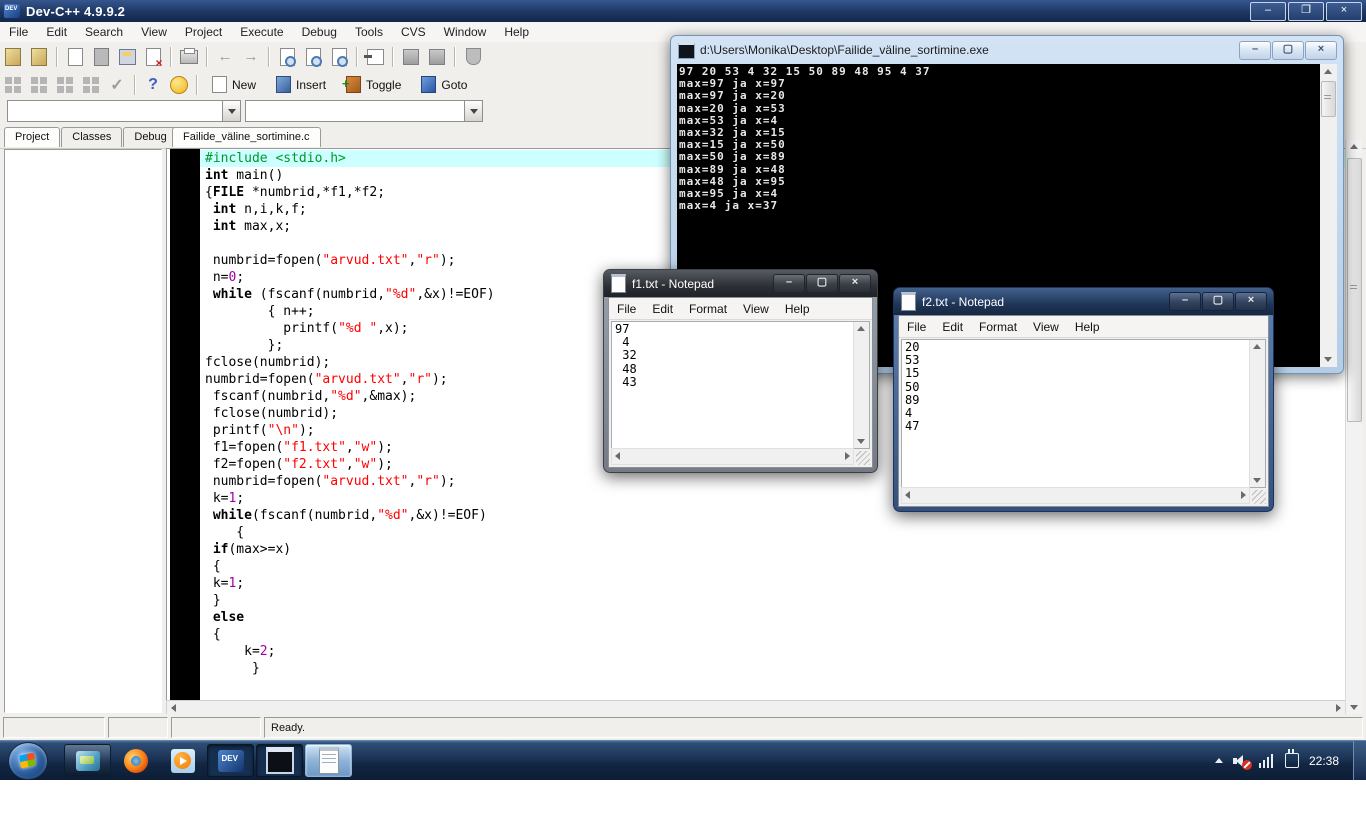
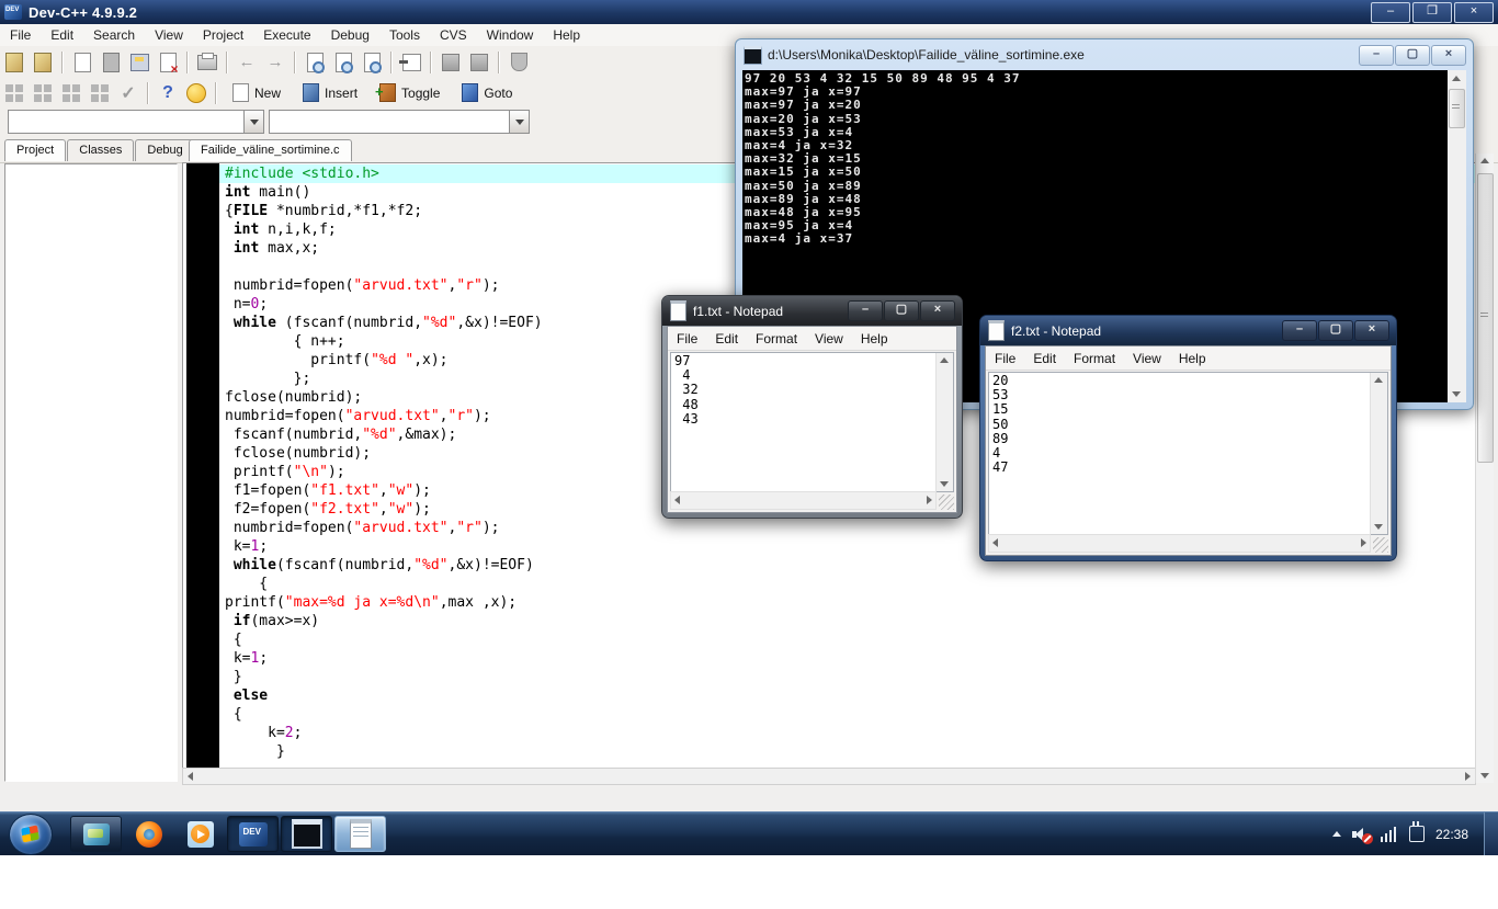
  Dev-C++ 4.9.9.2
  –
  ❐
  ×
  File
  Edit
  Search
  View
  Project
  Execute
  Debug
  Tools
  CVS
  Window
  Help
  ←
  →
  ✓
  ?
  New
  Insert
  Toggle
  Goto
  Project Classes Debug
  Failide_väline_sortimine.c
  #include <stdio.h>
  int main()
  {FILE *numbrid,*f1,*f2;
  int n,i,k,f;
  int max,x;
  numbrid=fopen("arvud.txt","r");
  n=0;
  while (fscanf(numbrid,"%d",&x)!=EOF)
  { n++;
  printf("%d ",x);
  };
  fclose(numbrid);
  numbrid=fopen("arvud.txt","r");
  fscanf(numbrid,"%d",&max);
  fclose(numbrid);
  printf("\n");
  f1=fopen("f1.txt","w");
  f2=fopen("f2.txt","w");
  numbrid=fopen("arvud.txt","r");
  k=1;
  while(fscanf(numbrid,"%d",&x)!=EOF)
  {
+ printf("max=%d ja x=%d\n",max ,x);
  if(max>=x)
  {
  k=1;
  }
  else
  {
  k=2;
  }
- Ready.
  d:\Users\Monika\Desktop\Failide_väline_sortimine.exe
  –
  ▢
  ×
  97 20 53 4 32 15 50 89 48 95 4 37
  max=97 ja x=97
  max=97 ja x=20
  max=20 ja x=53
  max=53 ja x=4
+ max=4 ja x=32
  max=32 ja x=15
  max=15 ja x=50
  max=50 ja x=89
  max=89 ja x=48
  max=48 ja x=95
  max=95 ja x=4
  max=4 ja x=37
  f1.txt - Notepad
  –
  ▢
  ×
  File
  Edit
  Format
  View
  Help
  97
  4
  32
  48
  43
  f2.txt - Notepad
  –
  ▢
  ×
  File
  Edit
  Format
  View
  Help
  20
  53
  15
  50
  89
  4
  47
  22:38
